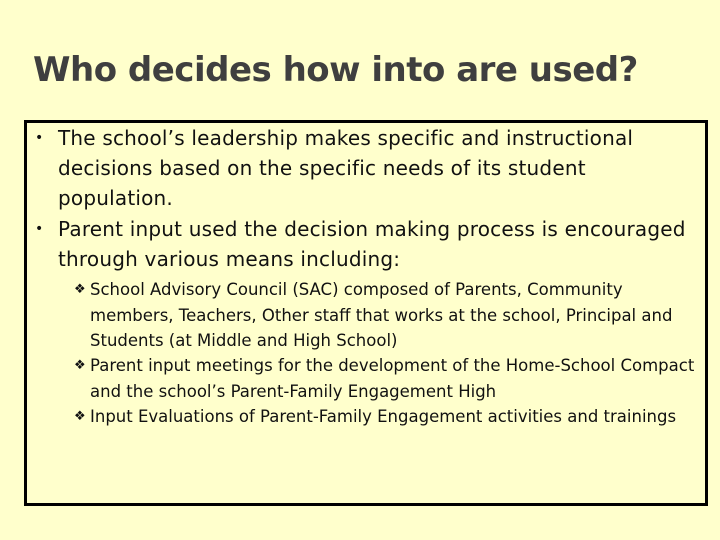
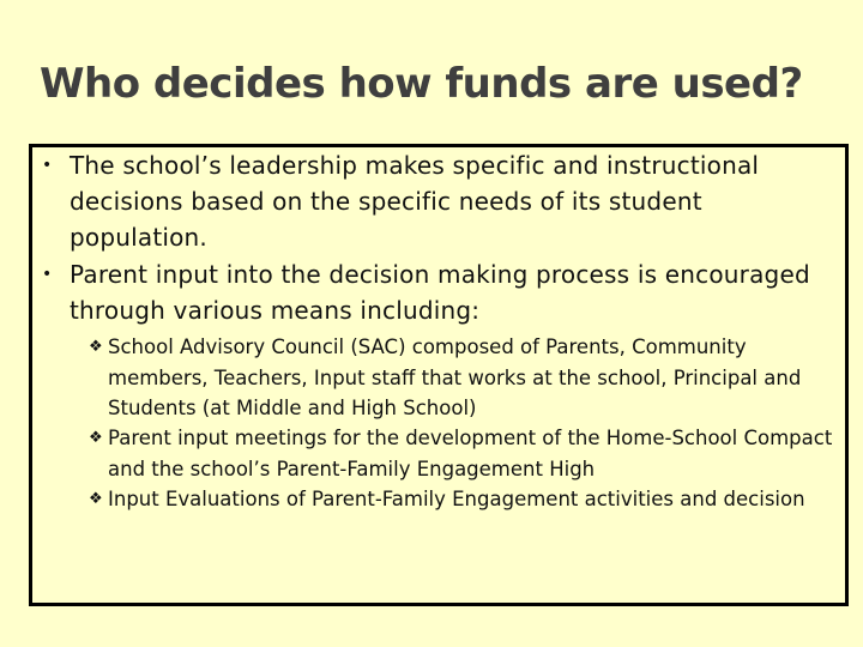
- Who decides how into are used?
+ Who decides how funds are used?
  •
  The school’s leadership makes specific and instructional decisions based on the specific needs of its student population.
  •
- Parent input used the decision making process is encouraged through various means including:
+ Parent input into the decision making process is encouraged through various means including:
  ❖
- School Advisory Council (SAC) composed of Parents, Community members, Teachers, Other staff that works at the school, Principal and Students (at Middle and High School)
+ School Advisory Council (SAC) composed of Parents, Community members, Teachers, Input staff that works at the school, Principal and Students (at Middle and High School)
  ❖
  Parent input meetings for the development of the Home-School Compact and the school’s Parent-Family Engagement High
  ❖
- Input Evaluations of Parent-Family Engagement activities and trainings
+ Input Evaluations of Parent-Family Engagement activities and decision
